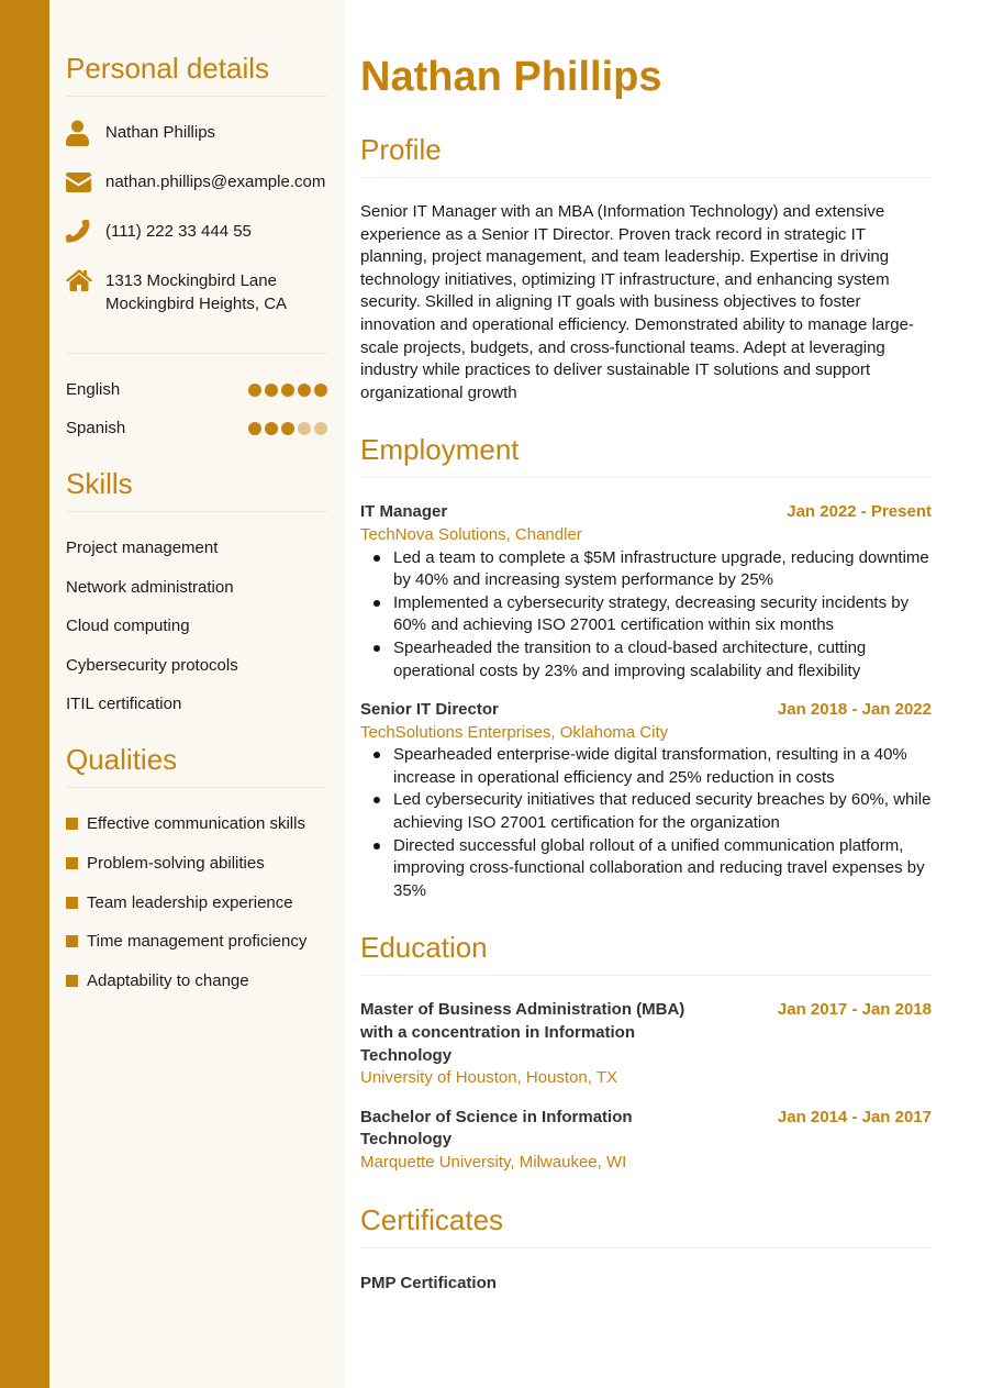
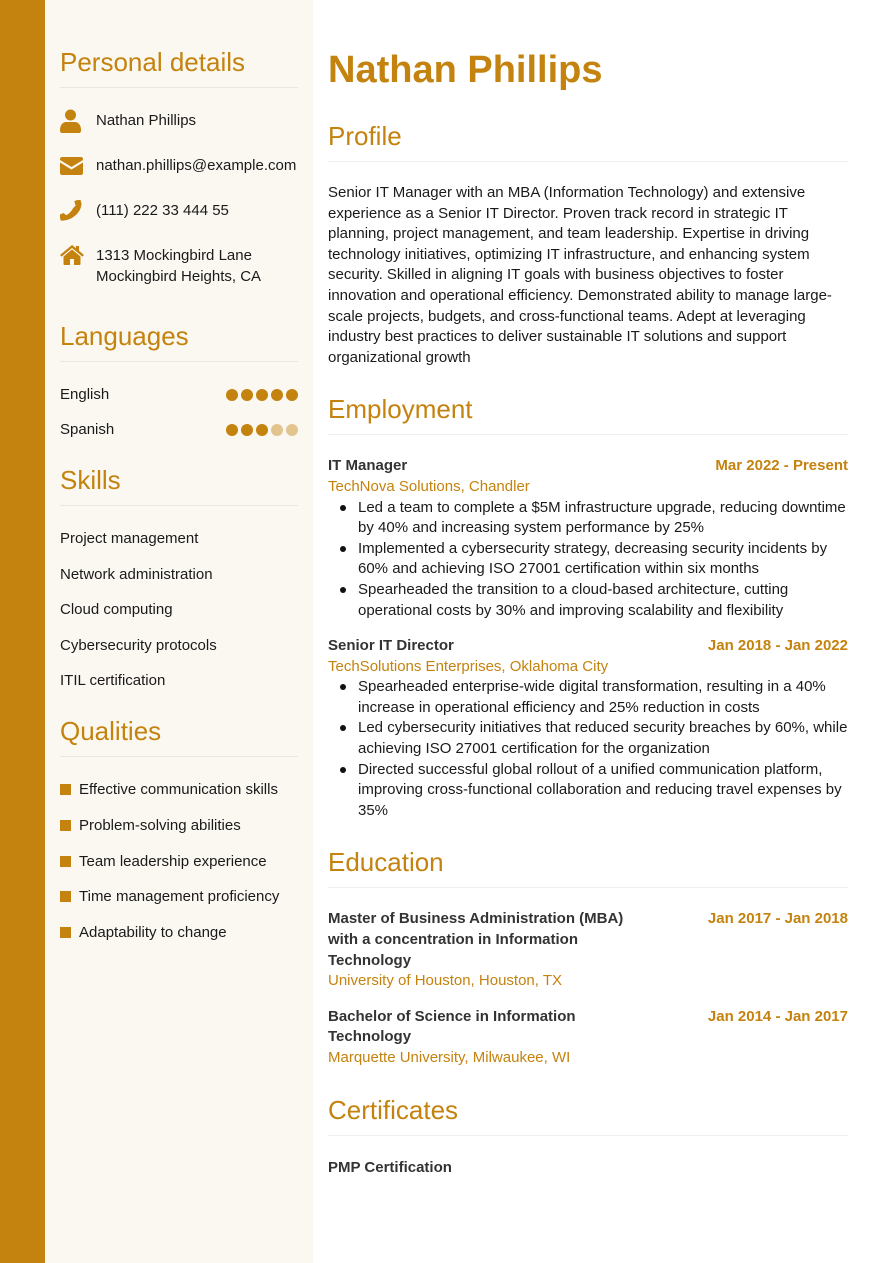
  Personal details
  Nathan Phillips
  nathan.phillips@example.com
  (111) 222 33 444 55
  1313 Mockingbird Lane
  Mockingbird Heights, CA
+ Languages
  English
  Spanish
  Skills
  Project management
  Network administration
  Cloud computing
  Cybersecurity protocols
  ITIL certification
  Qualities
  Effective communication skills
  Problem-solving abilities
  Team leadership experience
  Time management proficiency
  Adaptability to change
  Nathan Phillips
  Profile
- Senior IT Manager with an MBA (Information Technology) and extensive experience as a Senior IT Director. Proven track record in strategic IT planning, project management, and team leadership. Expertise in driving technology initiatives, optimizing IT infrastructure, and enhancing system security. Skilled in aligning IT goals with business objectives to foster innovation and operational efficiency. Demonstrated ability to manage large-scale projects, budgets, and cross-functional teams. Adept at leveraging industry while practices to deliver sustainable IT solutions and support organizational growth
+ Senior IT Manager with an MBA (Information Technology) and extensive experience as a Senior IT Director. Proven track record in strategic IT planning, project management, and team leadership. Expertise in driving technology initiatives, optimizing IT infrastructure, and enhancing system security. Skilled in aligning IT goals with business objectives to foster innovation and operational efficiency. Demonstrated ability to manage large-scale projects, budgets, and cross-functional teams. Adept at leveraging industry best practices to deliver sustainable IT solutions and support organizational growth
  Employment
  IT Manager
- Jan 2022 - Present
+ Mar 2022 - Present
  TechNova Solutions, Chandler
  Led a team to complete a $5M infrastructure upgrade, reducing downtime by 40% and increasing system performance by 25%
  Implemented a cybersecurity strategy, decreasing security incidents by 60% and achieving ISO 27001 certification within six months
- Spearheaded the transition to a cloud-based architecture, cutting operational costs by 23% and improving scalability and flexibility
+ Spearheaded the transition to a cloud-based architecture, cutting operational costs by 30% and improving scalability and flexibility
  Senior IT Director
  Jan 2018 - Jan 2022
  TechSolutions Enterprises, Oklahoma City
  Spearheaded enterprise-wide digital transformation, resulting in a 40% increase in operational efficiency and 25% reduction in costs
  Led cybersecurity initiatives that reduced security breaches by 60%, while achieving ISO 27001 certification for the organization
  Directed successful global rollout of a unified communication platform, improving cross-functional collaboration and reducing travel expenses by 35%
  Education
  Master of Business Administration (MBA) with a concentration in Information Technology
  Jan 2017 - Jan 2018
  University of Houston, Houston, TX
  Bachelor of Science in Information Technology
  Jan 2014 - Jan 2017
  Marquette University, Milwaukee, WI
  Certificates
  PMP Certification
